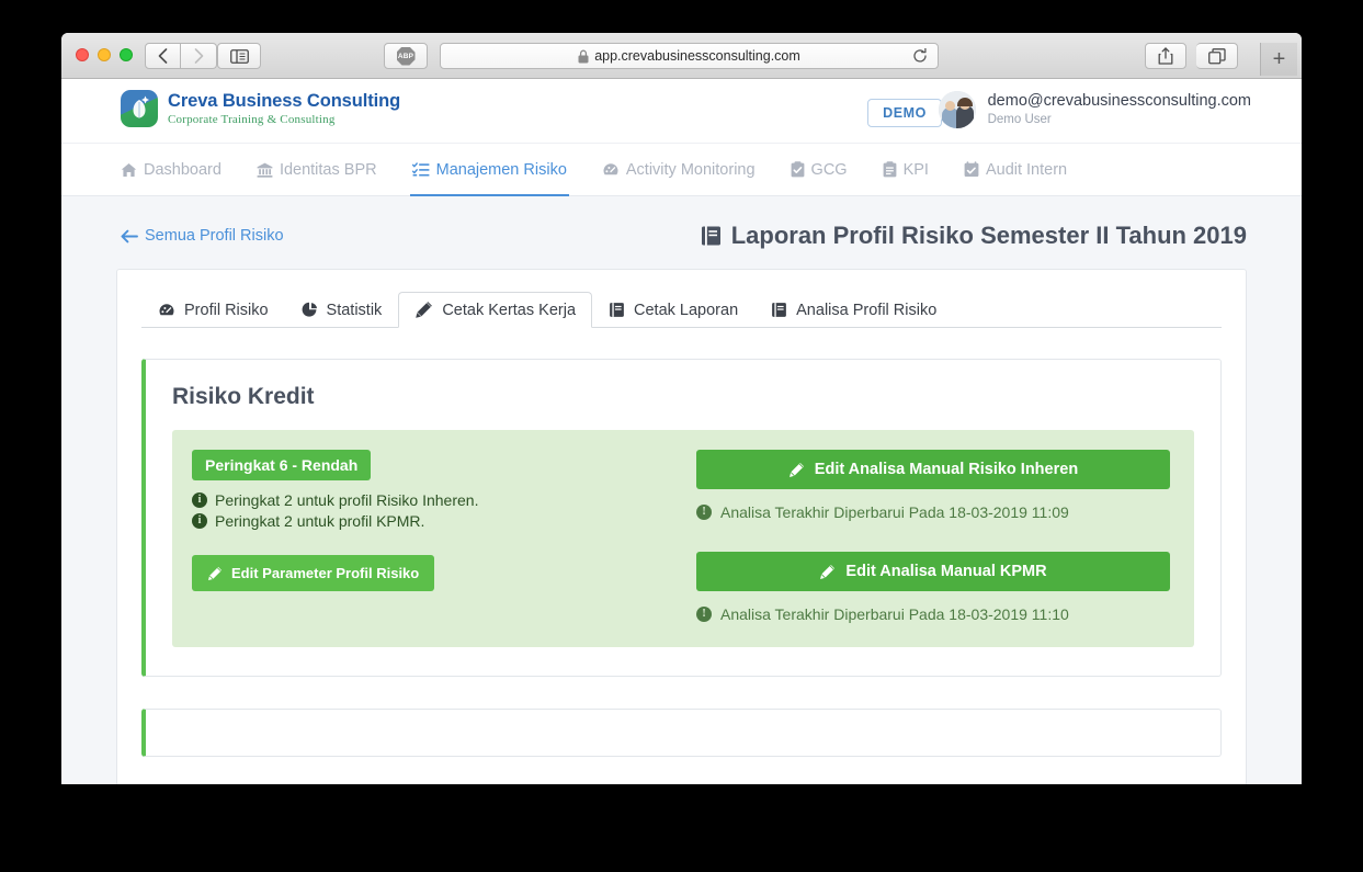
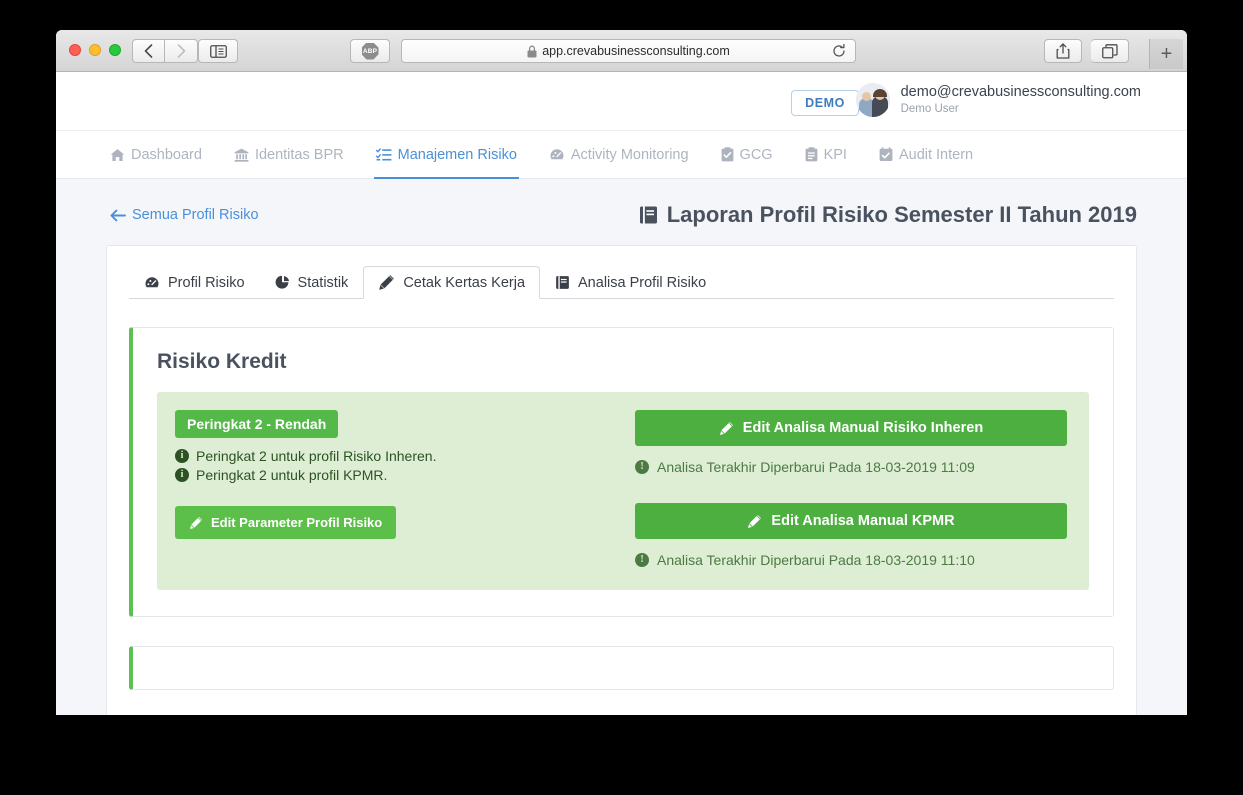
  app.crevabusinessconsulting.com
  +
- Creva Business Consulting
- Corporate Training & Consulting
  DEMO
  demo@crevabusinessconsulting.com
  Demo User
  Dashboard
  Identitas BPR
  Manajemen Risiko
  Activity Monitoring
  GCG
  KPI
  Audit Intern
  Semua Profil Risiko
  Laporan Profil Risiko Semester II Tahun 2019
  Profil Risiko
  Statistik
  Cetak Kertas Kerja
- Cetak Laporan
  Analisa Profil Risiko
  Risiko Kredit
- Peringkat 6 - Rendah
+ Peringkat 2 - Rendah
  i
  Peringkat 2 untuk profil Risiko Inheren.
  i
  Peringkat 2 untuk profil KPMR.
  Edit Parameter Profil Risiko
  Edit Analisa Manual Risiko Inheren
  !
  Analisa Terakhir Diperbarui Pada 18-03-2019 11:09
  Edit Analisa Manual KPMR
  !
  Analisa Terakhir Diperbarui Pada 18-03-2019 11:10
